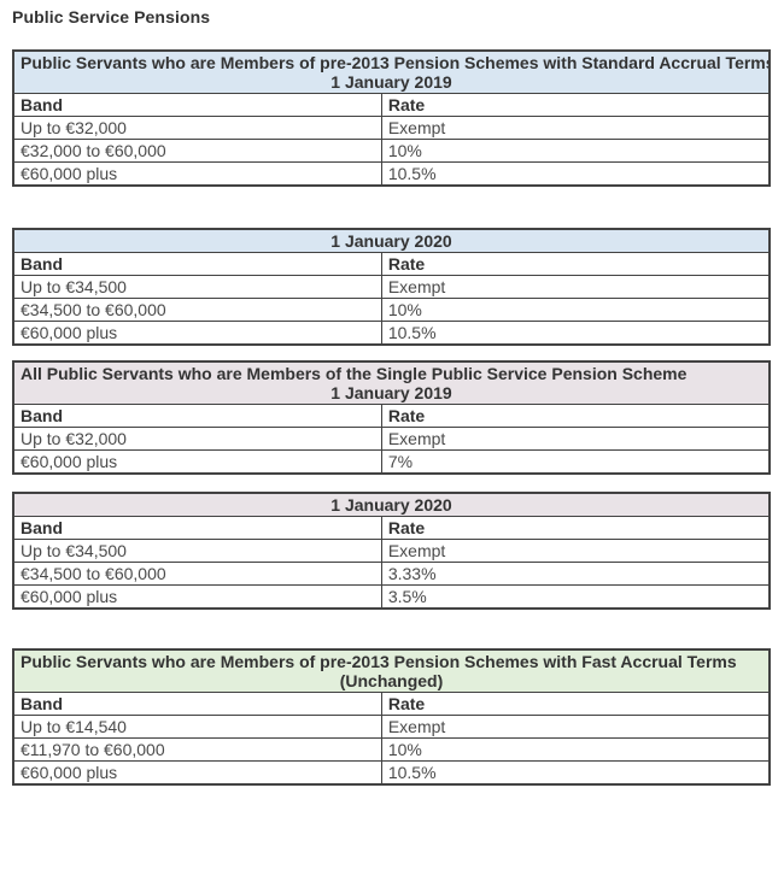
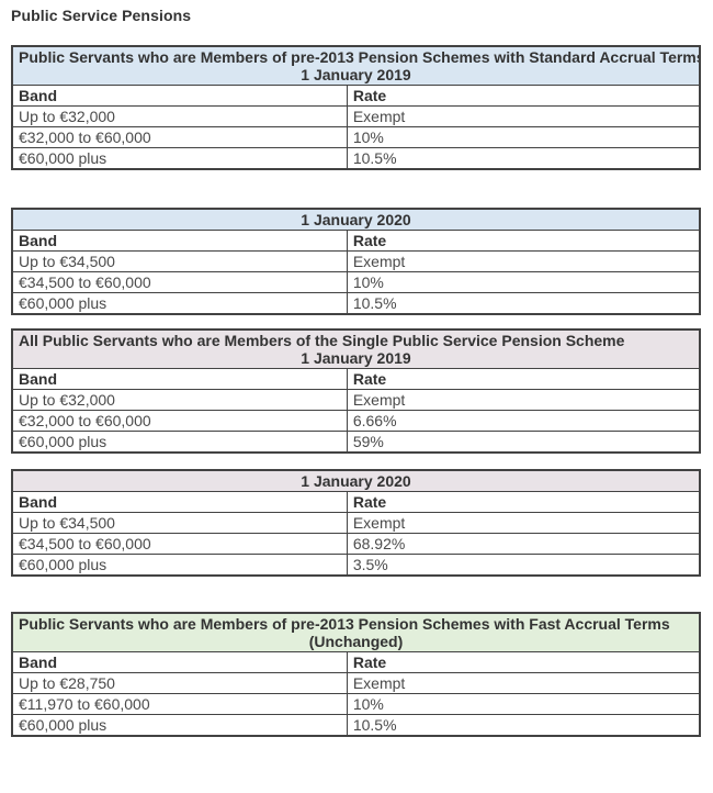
  Public Service Pensions
  Public Servants who are Members of pre-2013 Pension Schemes with Standard Accrual Term 1 January 2019
  Band	Rate
  Up to €32,000	Exempt
  €32,000 to €60,000	10%
  €60,000 plus	10.5%
  1 January 2020
  Band	Rate
  Up to €34,500	Exempt
  €34,500 to €60,000	10%
  €60,000 plus	10.5%
  All Public Servants who are Members of the Single Public Service Pension Scheme 1 January 2019
  Band	Rate
  Up to €32,000	Exempt
+ €32,000 to €60,000	6.66%
- €60,000 plus	7%
+ €60,000 plus	59%
  1 January 2020
  Band	Rate
  Up to €34,500	Exempt
- €34,500 to €60,000	3.33%
+ €34,500 to €60,000	68.92%
  €60,000 plus	3.5%
  Public Servants who are Members of pre-2013 Pension Schemes with Fast Accrual Terms (Unchanged)
  Band	Rate
- Up to €14,540	Exempt
+ Up to €28,750	Exempt
  €11,970 to €60,000	10%
  €60,000 plus	10.5%
